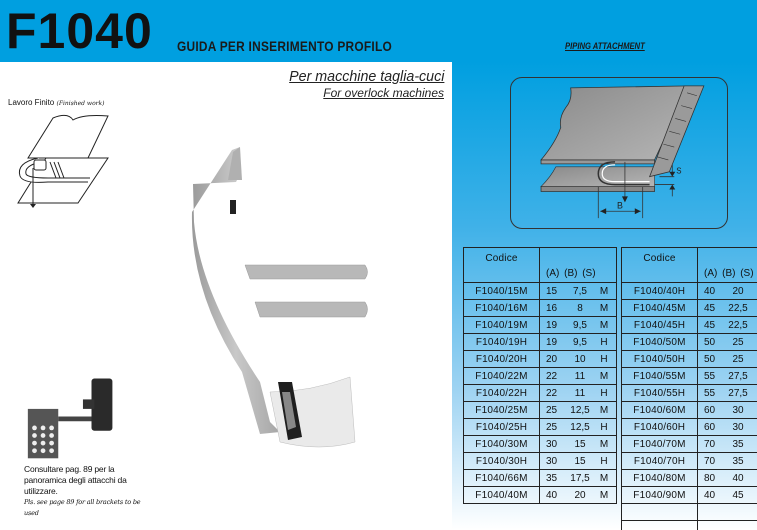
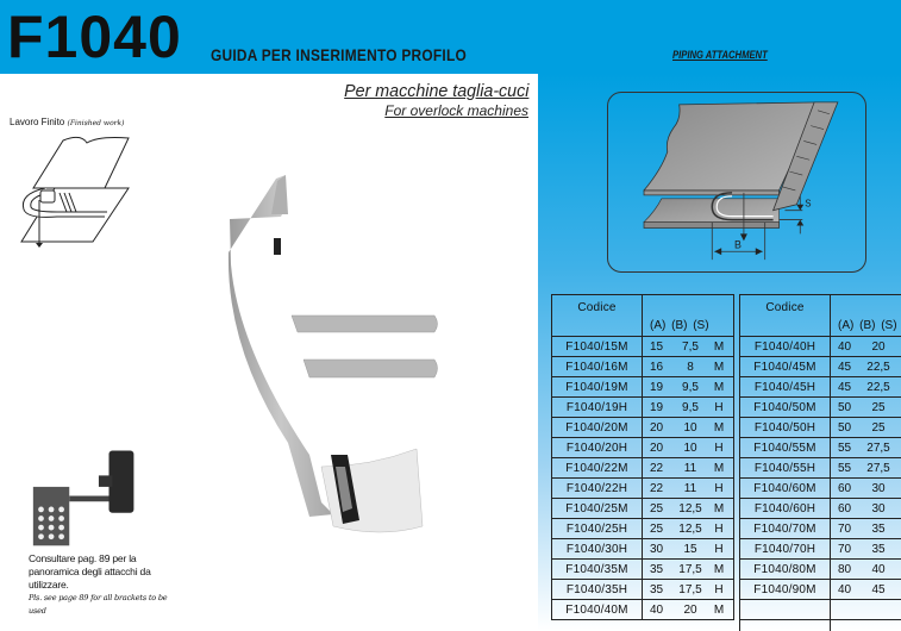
  F1040
  GUIDA PER INSERIMENTO PROFILO
  PIPING ATTACHMENT
  Per macchine taglia-cuci
  For overlock machines
  Consultare pag. 89 per la panoramica degli attacchi da utilizzare.
  Pls. see page 89 for all brackets to be used
  B
  S
  Codice	(A) (B) (S)
  F1040/15M	15 7,5 M
  F1040/16M	16 8 M
  F1040/19M	19 9,5 M
  F1040/19H	19 9,5 H
+ F1040/20M	20 10 M
  F1040/20H	20 10 H
  F1040/22M	22 11 M
  F1040/22H	22 11 H
  F1040/25M	25 12,5 M
  F1040/25H	25 12,5 H
- F1040/30M	30 15 M
  F1040/30H	30 15 H
- F1040/66M	35 17,5 M
+ F1040/35M	35 17,5 M
+ F1040/35H	35 17,5 H
  F1040/40M	40 20 M
  Codice	(A) (B) (S)
  F1040/40H	40 20
  F1040/45M	45 22,5
  F1040/45H	45 22,5
  F1040/50M	50 25
  F1040/50H	50 25
  F1040/55M	55 27,5
  F1040/55H	55 27,5
  F1040/60M	60 30
  F1040/60H	60 30
  F1040/70M	70 35
  F1040/70H	70 35
  F1040/80M	80 40
  F1040/90M	40 45
